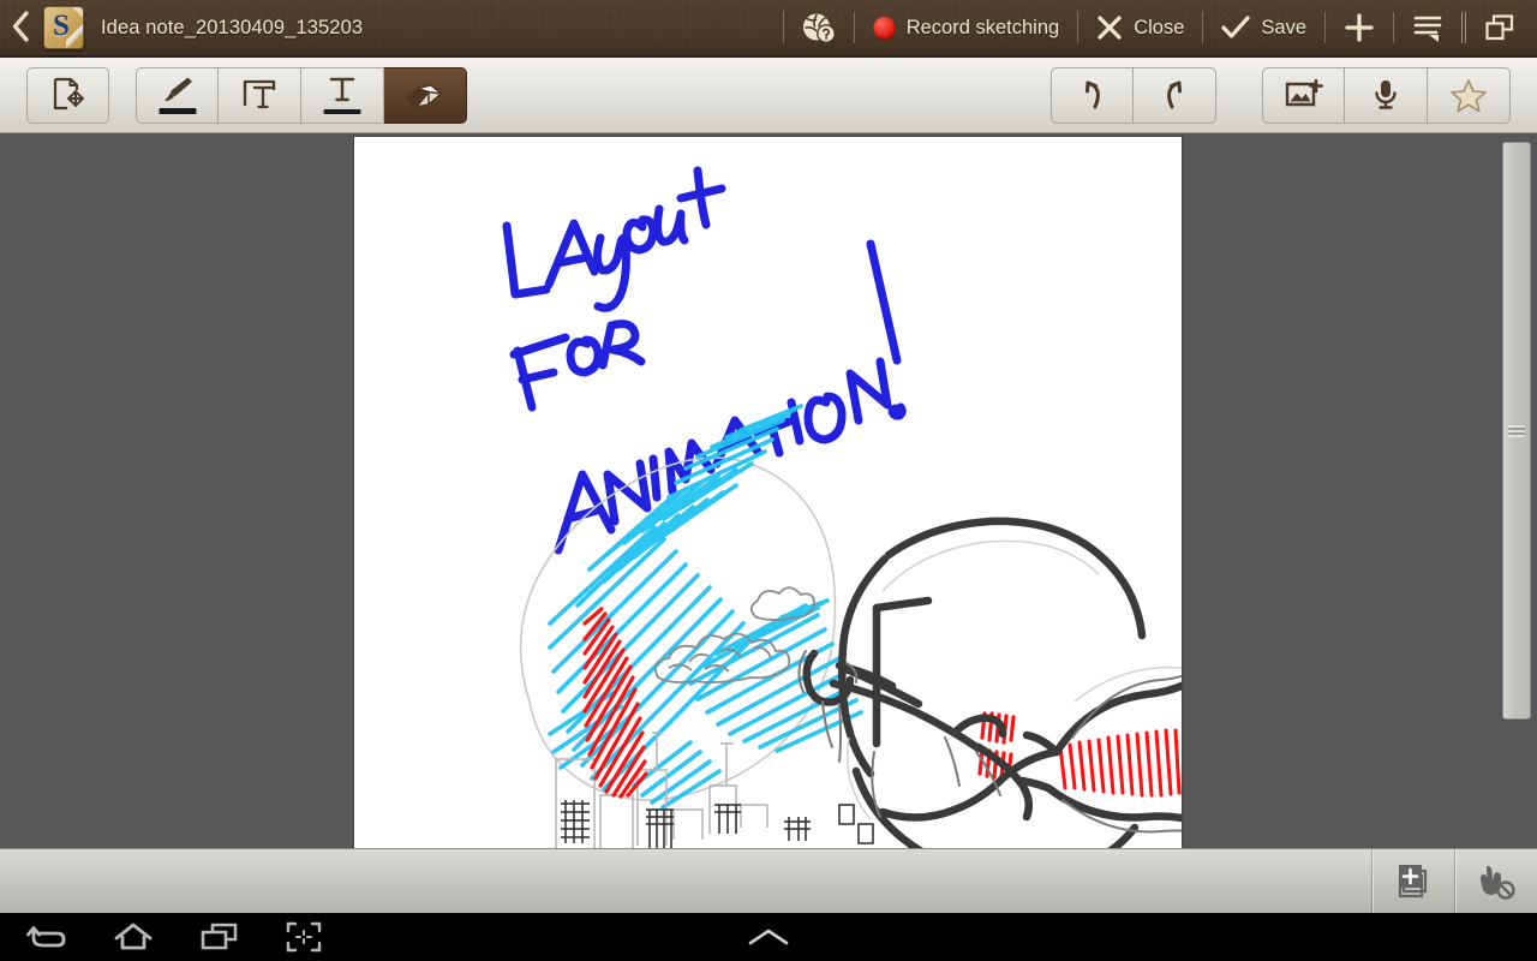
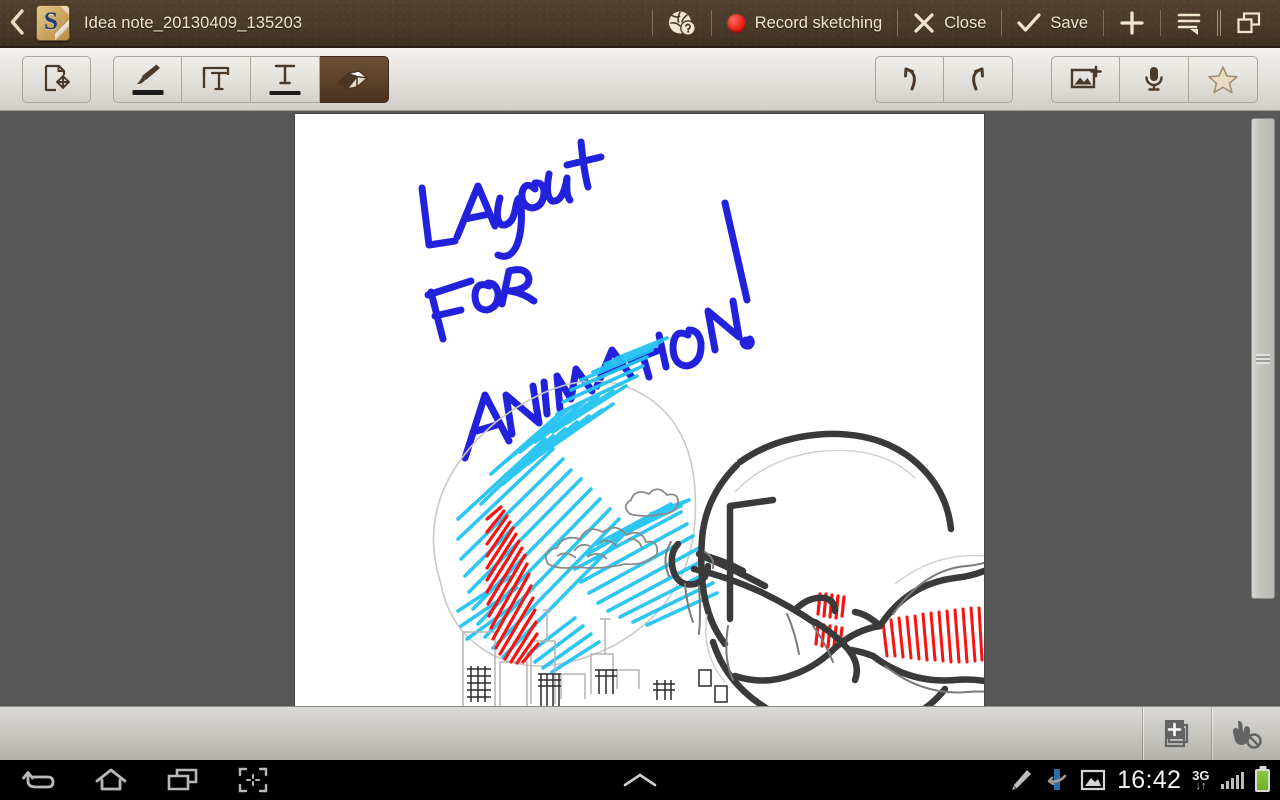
  S
  Idea note_20130409_135203
  Record sketching
  Close
  Save
+ 16:42
+ 3G
+ ↓↑
